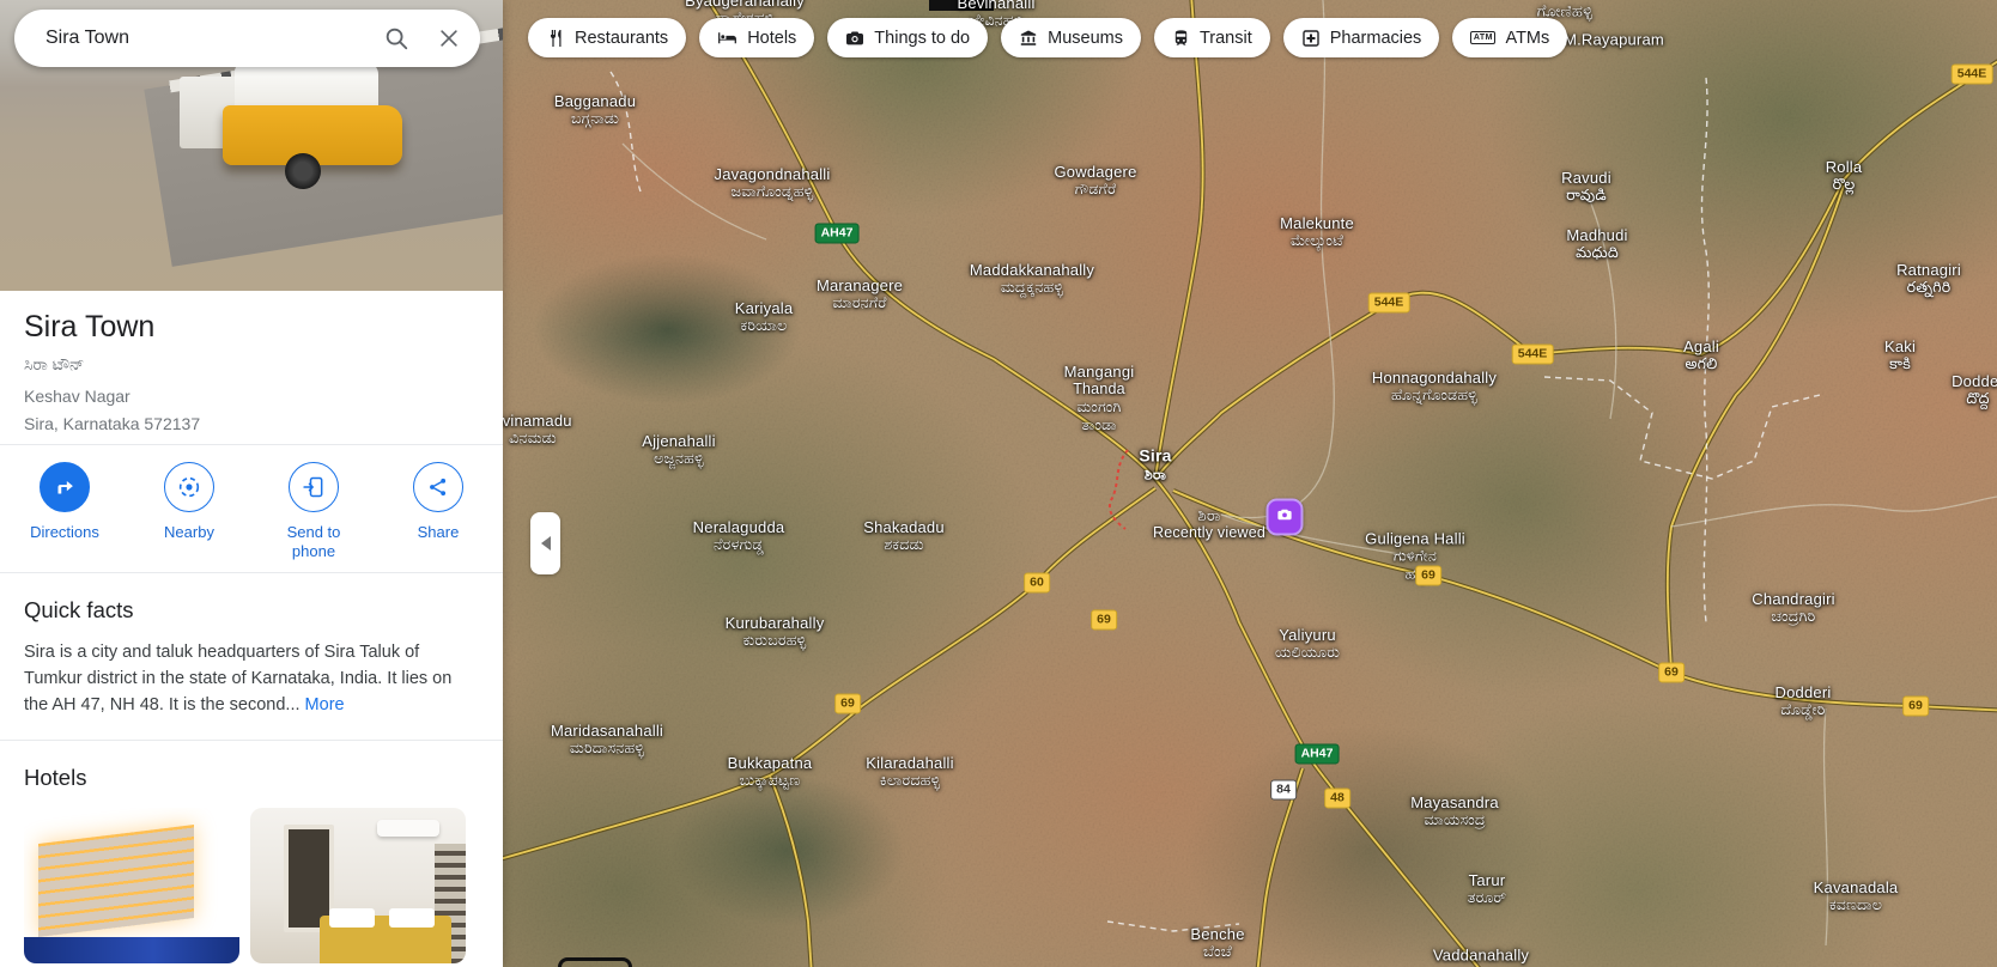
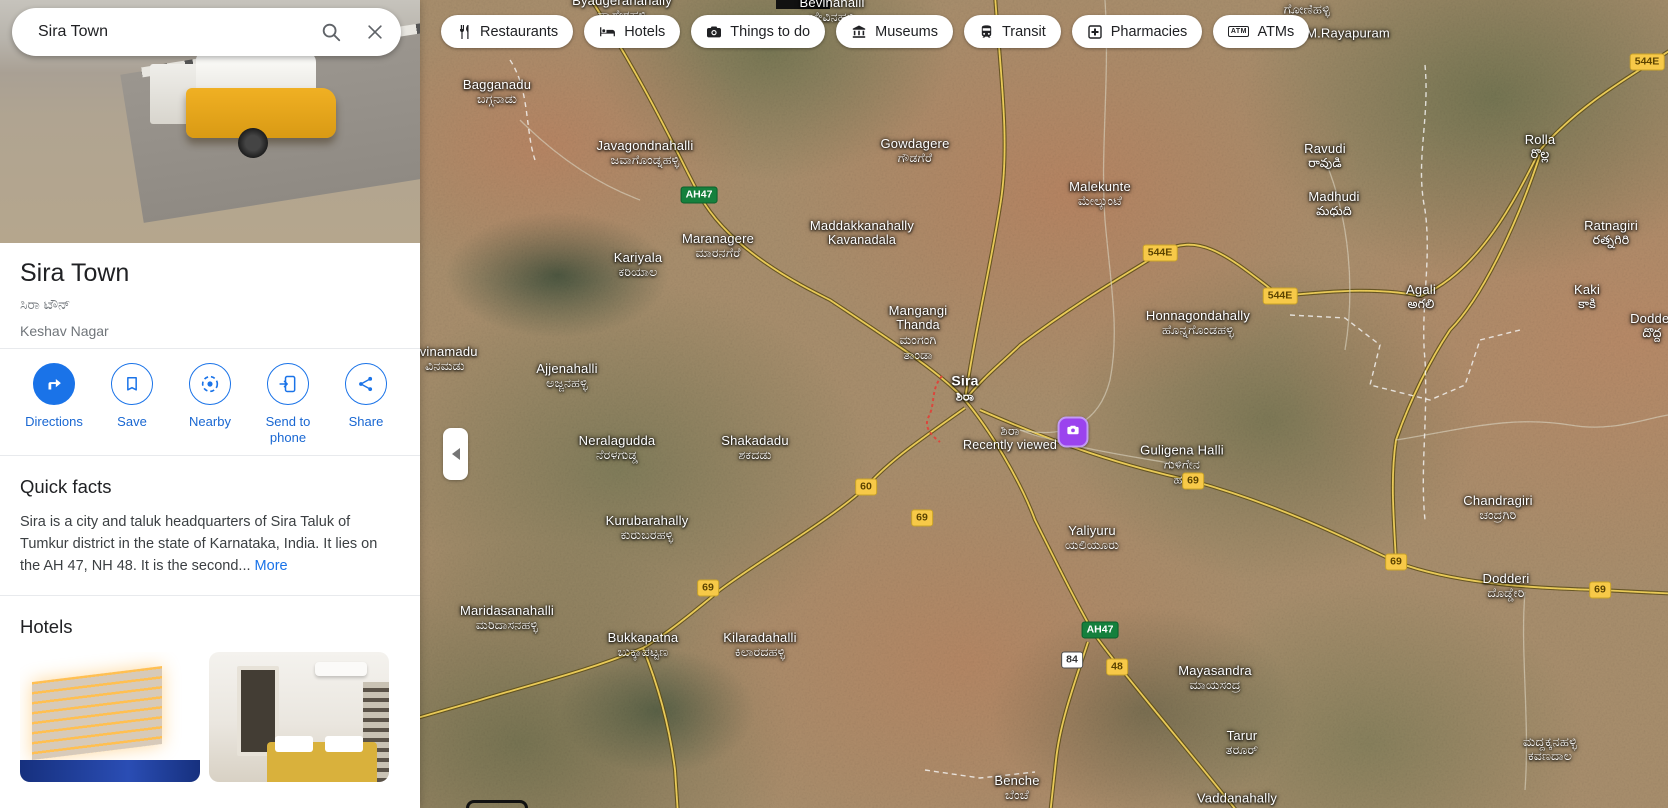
  Byadgeranahally
  Bevinahalli
  ಗೋಣಿಹಳ್ಳಿ
  M.Rayapuram
  Bagganadu
  ಬಗ್ಗನಾಡು
  Javagondnahalli
  ಜವಾಗೊಂಡ್ನಹಳ್ಳಿ
  Gowdagere
  ಗೌಡಗೆರೆ
  Malekunte
  ಮೇಲ್ಕುಂಟೆ
  Maddakkanahally
- ಮದ್ದಕ್ಕನಹಳ್ಳಿ
+ Kavanadala
  Maranagere
  ಮಾರನಗೆರೆ
  Kariyala
  ಕರಿಯಾಲ
  Ravudi
  రావుడి
  Madhudi
  మధుది
  Rolla
  రొల్ల
  Ratnagiri
  రత్నగిరి
  Agali
  అగలి
  Kaki
  కాకి
  Dodde
  దొద్ద
  Mangangi
  Thanda
  ಮಂಗಂಗಿ
  ತಾಂಡಾ
  Honnagondahally
  ಹೊನ್ನಗೊಂಡಹಳ್ಳಿ
  vinamadu
  ವಿನಮಡು
  Ajjenahalli
  ಅಜ್ಜನಹಳ್ಳಿ
  Sira
  ಶಿರಾ
  ಶಿರಾ
  Recently viewed
  Neralagudda
  ನೆರಳಗುಡ್ಡ
  Shakadadu
  ಶಕದಡು
  Guligena Halli
  ಗುಳಿಗೇನ
  Chandragiri
  ಚಂದ್ರಗಿರಿ
  Yaliyuru
  ಯಲಿಯೂರು
  Kurubarahally
  ಕುರುಬರಹಳ್ಳಿ
  Dodderi
  ದೊಡ್ಡೇರಿ
  Maridasanahalli
  ಮರಿದಾಸನಹಳ್ಳಿ
  Bukkapatna
  ಬುಕ್ಕಾಪಟ್ಟಣ
  Kilaradahalli
  ಕಿಲಾರದಹಳ್ಳಿ
  Mayasandra
  ಮಾಯಸಂದ್ರ
  Tarur
  ತರೂರ್
- Kavanadala
+ ಮದ್ದಕ್ಕನಹಳ್ಳಿ
  ಕವಣದಾಲ
  Benche
  ಬೆಂಚೆ
  Vaddanahally
  AH47
  AH47
  544E
  544E
  544E
  69
  69
  69
  69
  69
  48
  84
  60
  Restaurants
  Hotels
  Things to do
  Museums
  Transit
  Pharmacies
  ATMs
  Sira Town
  Sira Town
  ಸಿರಾ ಟೌನ್
  Keshav Nagar
- Sira, Karnataka 572137
  Directions
+ Save
  Nearby
  Send to phone
  Share
  Quick facts
  Sira is a city and taluk headquarters of Sira Taluk of Tumkur district in the state of Karnataka, India. It lies on the AH 47, NH 48. It is the second... More
  Hotels
